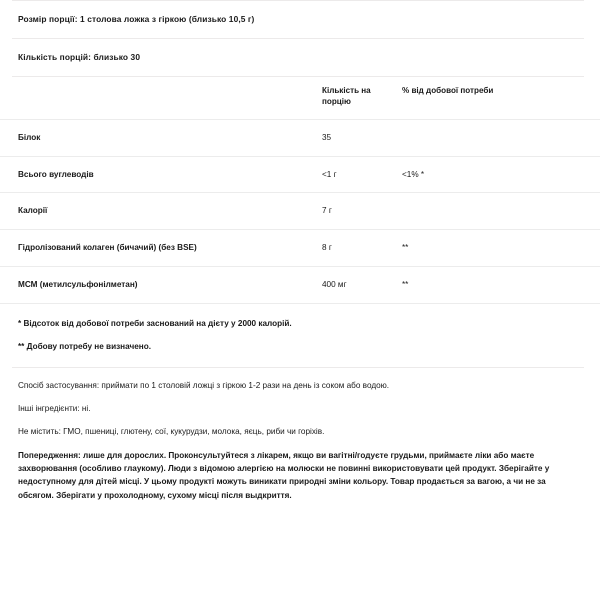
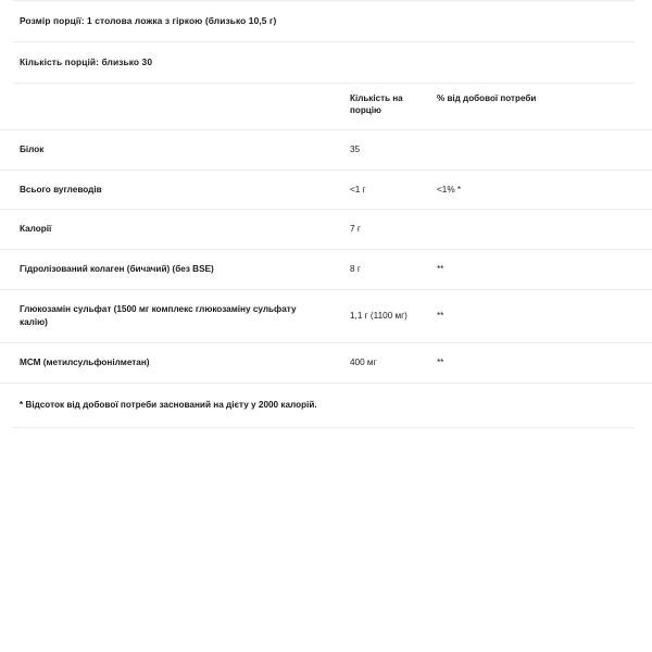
  Розмір порції: 1 столова ложка з гіркою (близько 10,5 г)
  Кількість порцій: близько 30
  	Кількість на порцію	% від добової потреби
  Білок	35
  Всього вуглеводів	<1 г	<1% *
  Калорії	7 г
  Гідролізований колаген (бичачий) (без BSE)	8 г	**
+ Глюкозамін сульфат (1500 мг комплекс глюкозаміну сульфату калію)	1,1 г (1100 мг)	**
  МСМ (метилсульфонілметан)	400 мг	**
  * Відсоток від добової потреби заснований на дієту у 2000 калорій.
- ** Добову потребу не визначено.
- Спосіб застосування: приймати по 1 столовій ложці з гіркою 1-2 рази на день із соком або водою.
- Інші інгредієнти: ні.
- Не містить: ГМО, пшениці, глютену, сої, кукурудзи, молока, яєць, риби чи горіхів.
- Попередження: лише для дорослих. Проконсультуйтеся з лікарем, якщо ви вагітні/годуєте грудьми, приймаєте ліки або маєте захворювання (особливо глаукому). Люди з відомою алергією на молюски не повинні використовувати цей продукт. Зберігайте у недоступному для дітей місці. У цьому продукті можуть виникати природні зміни кольору. Товар продається за вагою, а чи не за обсягом. Зберігати у прохолодному, сухому місці після выдкриття.
